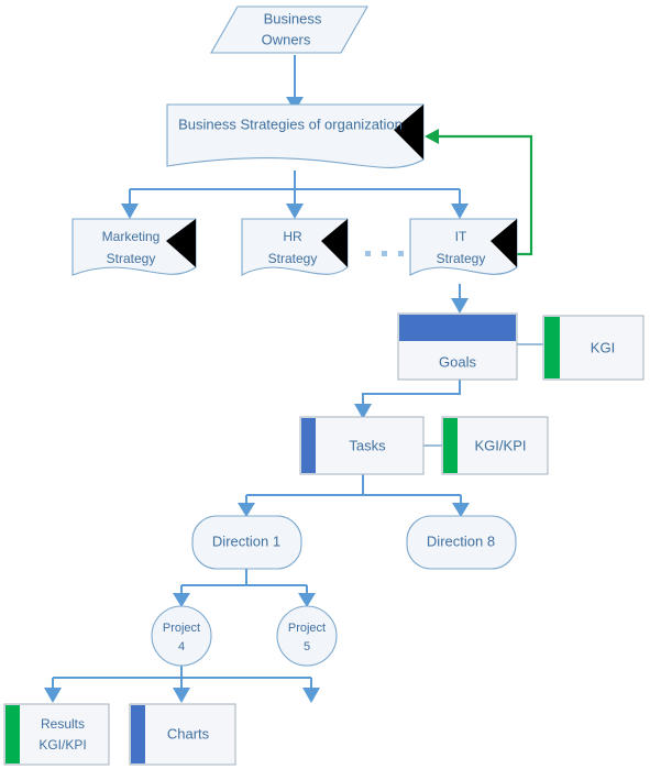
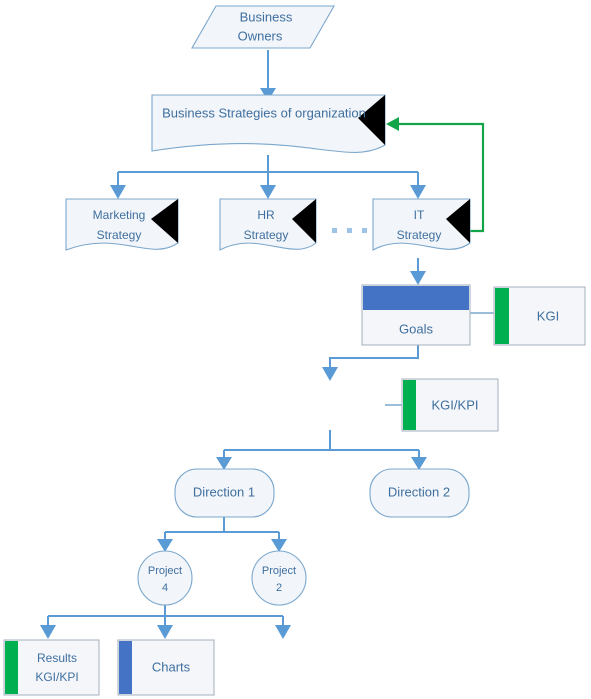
  Business
  Owners
  Business Strategies of organization
  Marketing
  Strategy
  HR
  Strategy
  IT
  Strategy
  Goals
  KGI
- Tasks
  KGI/KPI
  Direction 1
- Direction 8
+ Direction 2
  Project
  4
  Project
- 5
+ 2
  Results
  KGI/KPI
  Charts
